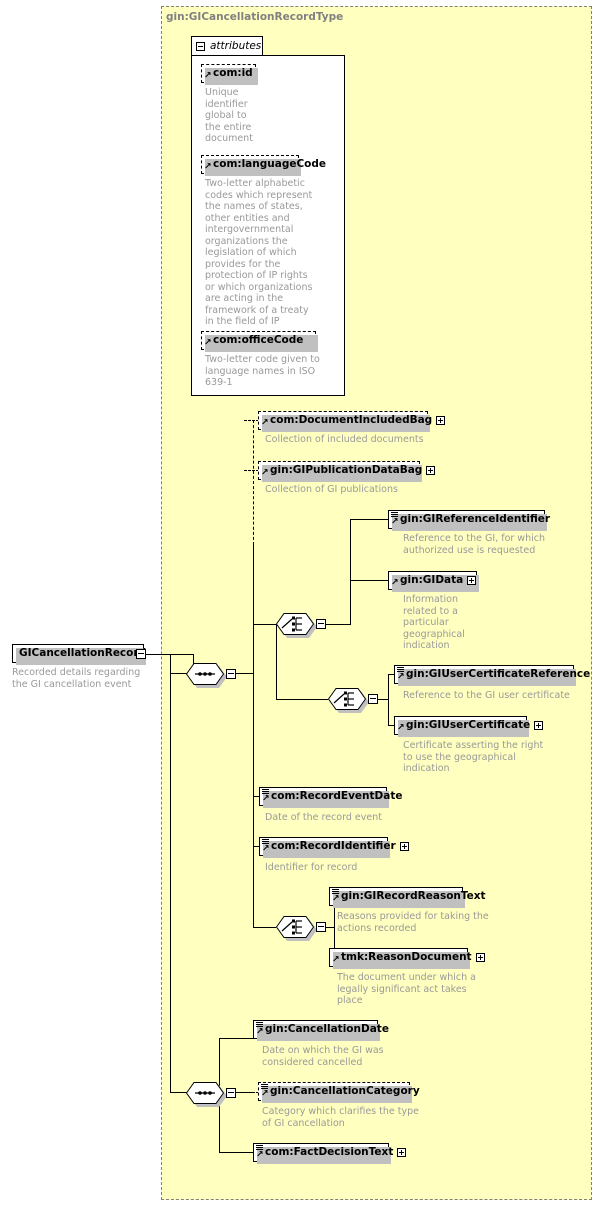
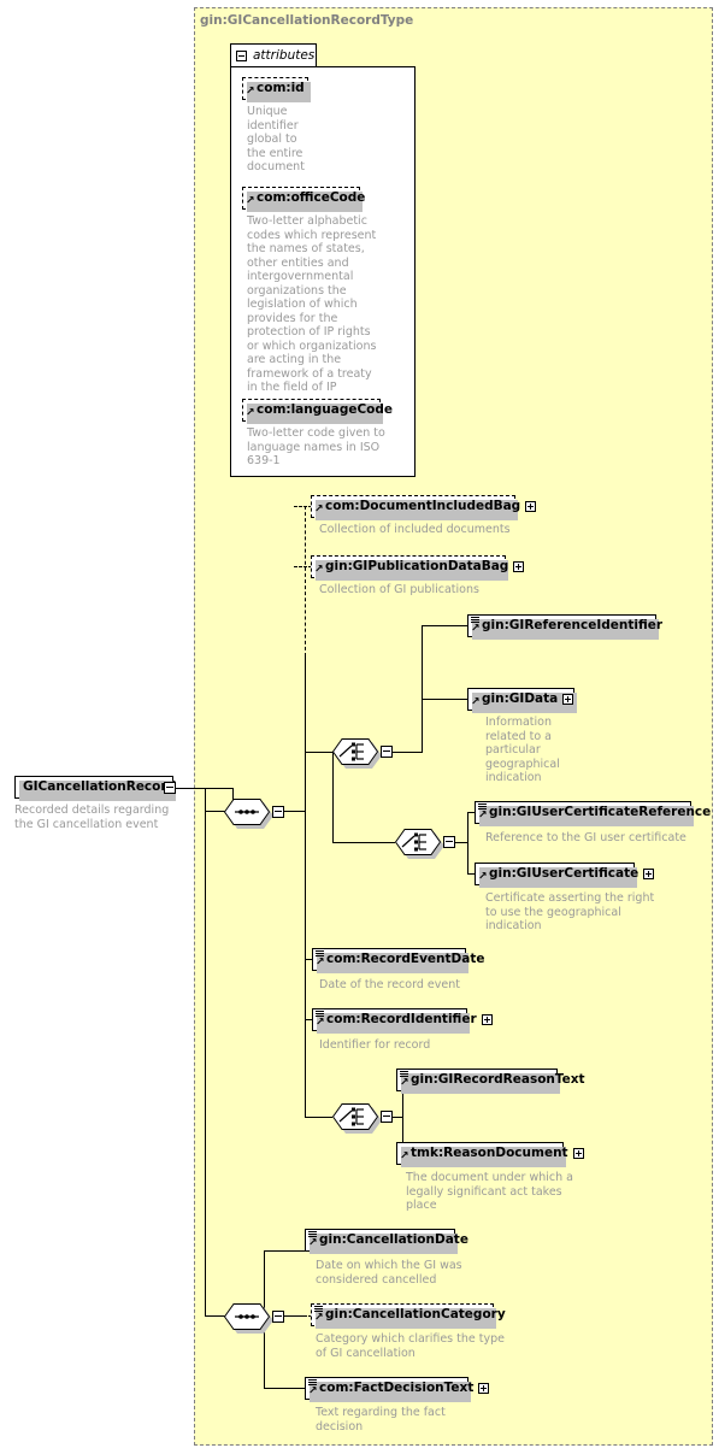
  gin:GICancellationRecordType
  GICancellationReco
  Recorded details regarding the GI cancellation event
  attributes
  ↗
  com:id
  Unique
  identifier
  global to
  the entire
  document
  ↗
- com:languageCode
+ com:officeCode
  Two-letter alphabetic
  codes which represent
  the names of states,
  other entities and
  intergovernmental
  organizations the
  legislation of which
  provides for the
  protection of IP rights
  or which organizations
  are acting in the
  framework of a treaty
  in the field of IP
  ↗
- com:officeCode
+ com:languageCode
  Two-letter code given to
  language names in ISO
  639-1
  ↗
  com:DocumentIncludedBag
  Collection of included documents
  ↗
  gin:GIPublicationDataBag
  Collection of GI publications
  ↗
  gin:GIReferenceIdentifier
- Reference to the GI, for which
- authorized use is requested
  ↗
  gin:GIData
  Information
  related to a
  particular
  geographical
  indication
  ↗
  gin:GIUserCertificateReference
  Reference to the GI user certificate
  ↗
  gin:GIUserCertificate
  Certificate asserting the right
  to use the geographical
  indication
  ↗
  com:RecordEventDate
  Date of the record event
  ↗
  com:RecordIdentifier
  Identifier for record
  ↗
  gin:GIRecordReasonText
- Reasons provided for taking the
- actions recorded
  ↗
  tmk:ReasonDocument
  The document under which a
  legally significant act takes
  place
  ↗
  gin:CancellationDate
  Date on which the GI was
  considered cancelled
  ↗
  gin:CancellationCategory
  Category which clarifies the type
  of GI cancellation
  ↗
  com:FactDecisionText
+ Text regarding the fact
+ decision
